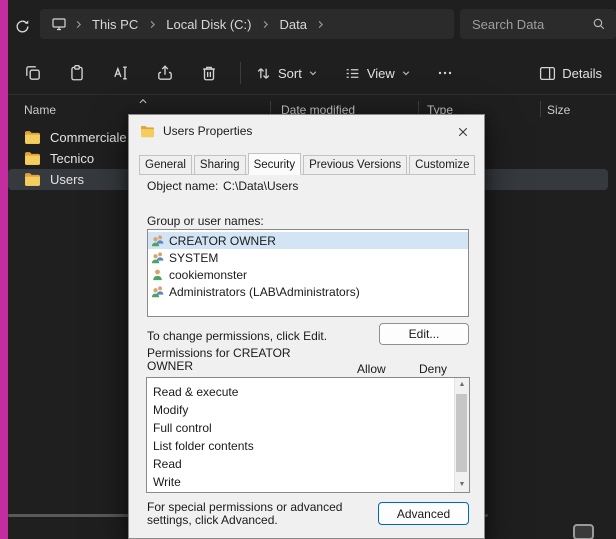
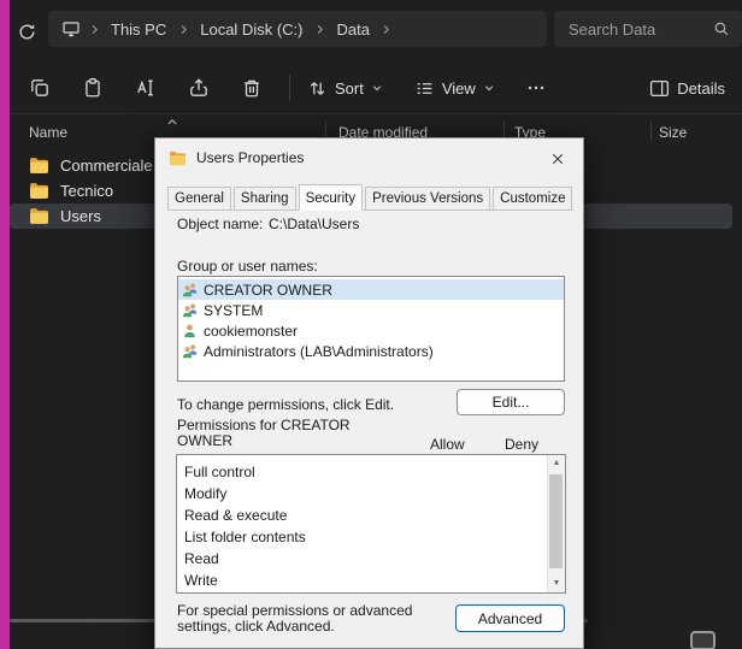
  This PC
  Local Disk (C:)
  Data
  Search Data
  Sort
  View
  Details
  Name
  Date modified
  Type
  Size
  Commerciale
  Tecnico
  Users
  Users Properties
  General
  Sharing
  Security
  Previous Versions
  Customize
  Object name:
  C:\Data\Users
  Group or user names:
  CREATOR OWNER
  SYSTEM
  cookiemonster
  Administrators (LAB\Administrators)
  To change permissions, click Edit.
  Edit...
  Permissions for CREATOR OWNER
  Allow
  Deny
- Read & execute
+ Full control
  Modify
- Full control
+ Read & execute
  List folder contents
  Read
  Write
  For special permissions or advanced settings, click Advanced.
  Advanced
